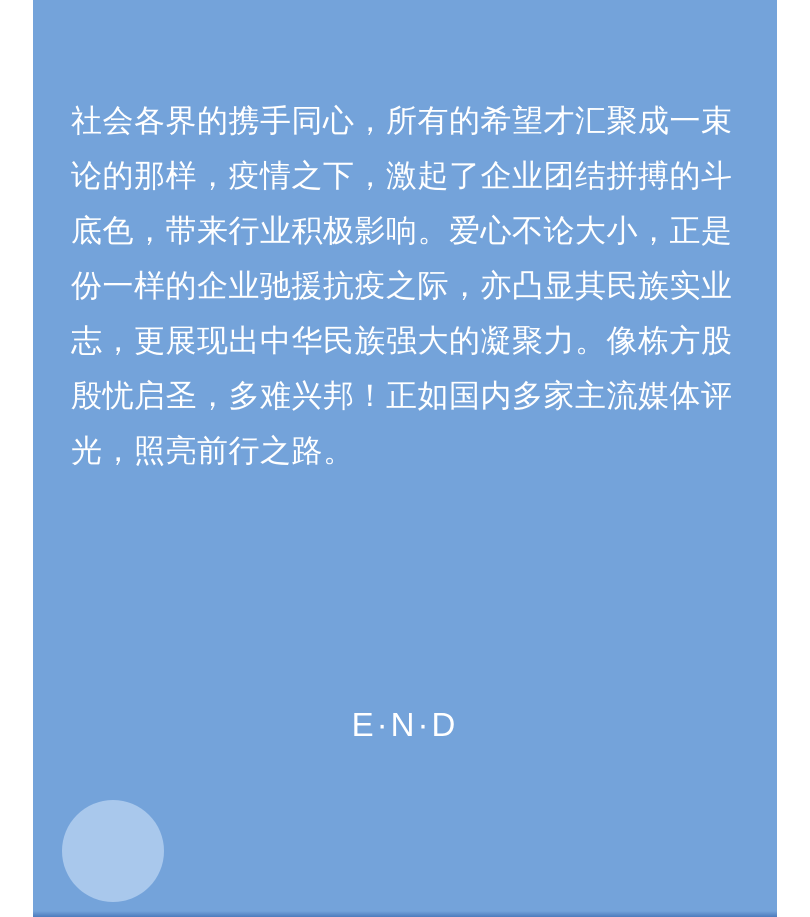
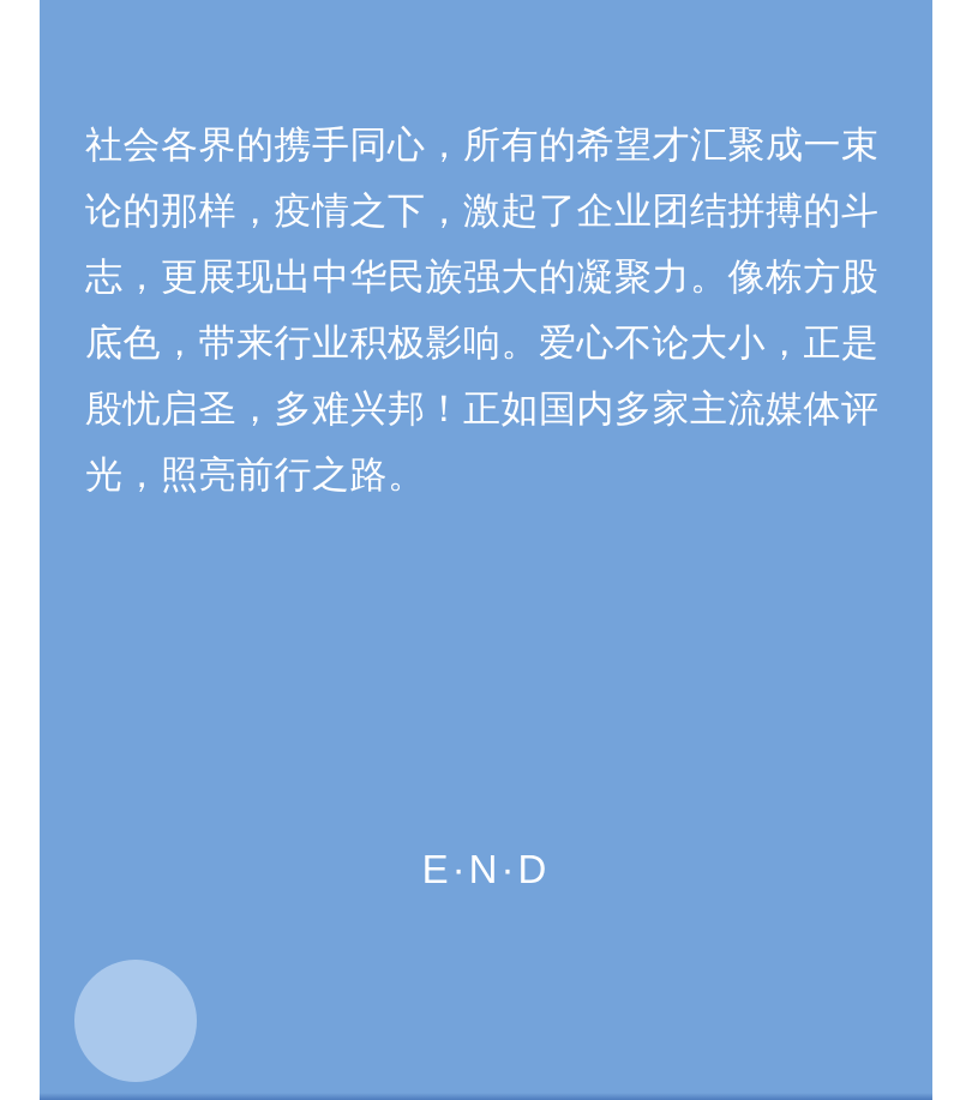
  社会各界的携手同心，所有的希望才汇聚成一束
  论的那样，疫情之下，激起了企业团结拼搏的斗
- 底色，带来行业积极影响。爱心不论大小，正是
+ 志，更展现出中华民族强大的凝聚力。像栋方股
- 份一样的企业驰援抗疫之际，亦凸显其民族实业
- 志，更展现出中华民族强大的凝聚力。像栋方股
+ 底色，带来行业积极影响。爱心不论大小，正是
  殷忧启圣，多难兴邦！正如国内多家主流媒体评
  光，照亮前行之路。
  E·N·D
